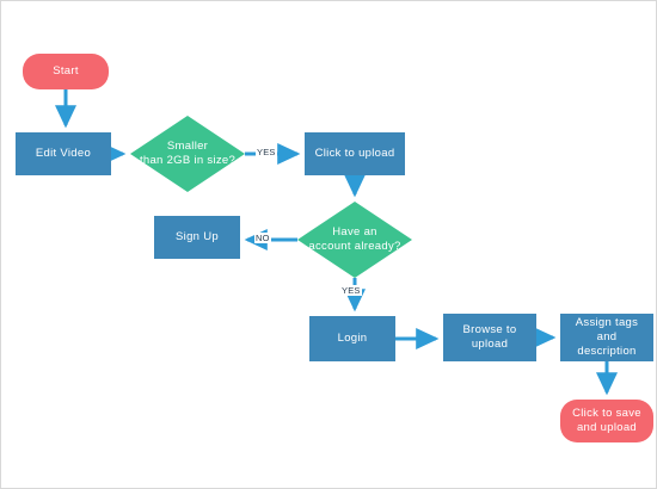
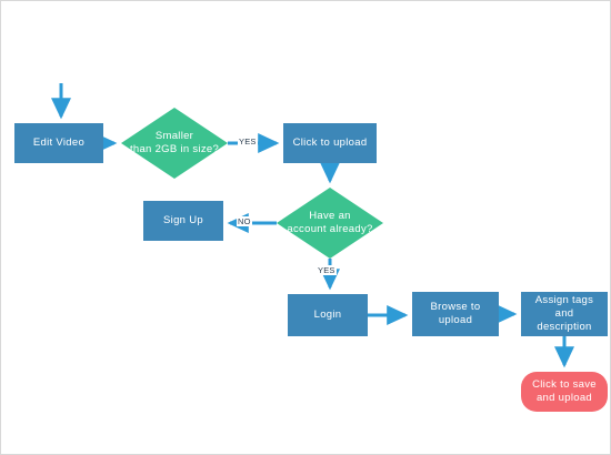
- Start
  Edit Video
  Smaller
  than 2GB in size?
  Click to upload
  Have an
  account already?
  Sign Up
  Login
  Browse to
  upload
  Assign tags and
  description
  Click to save
  and upload
  YES
  NO
  YES
